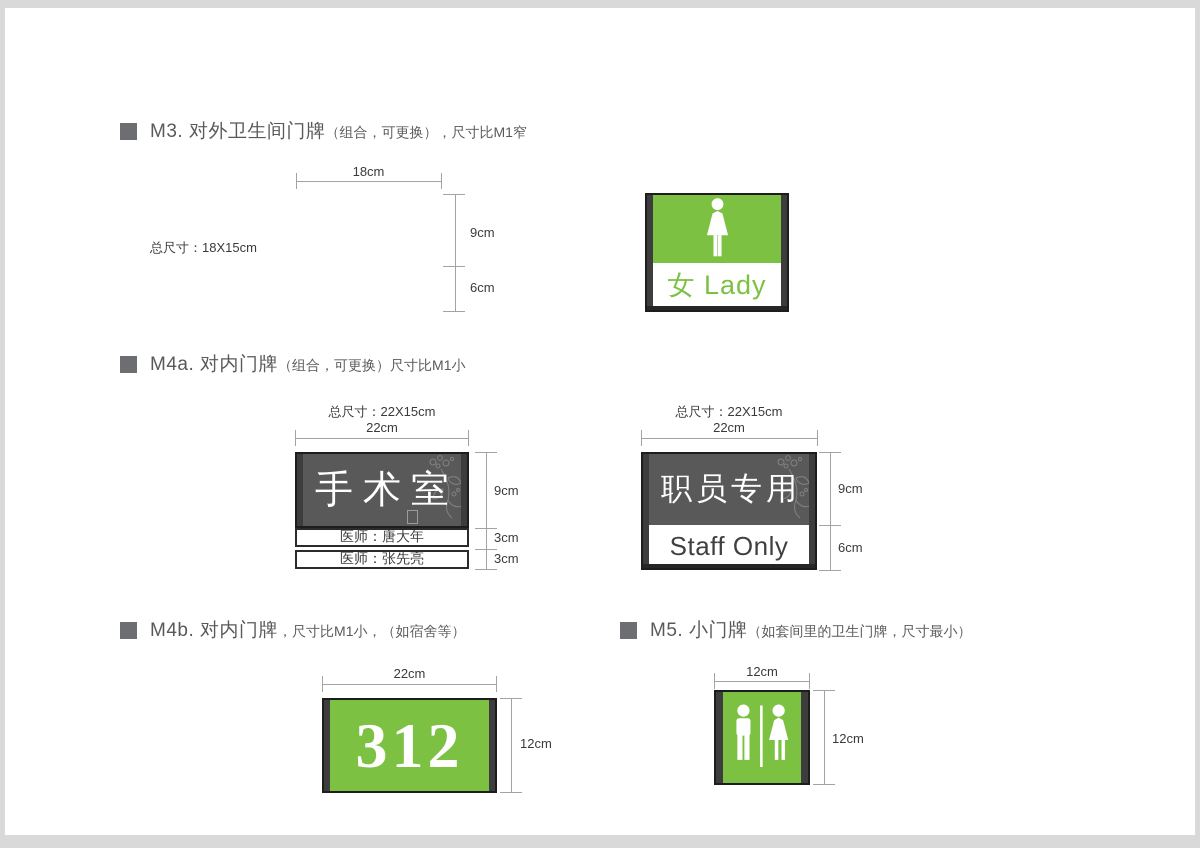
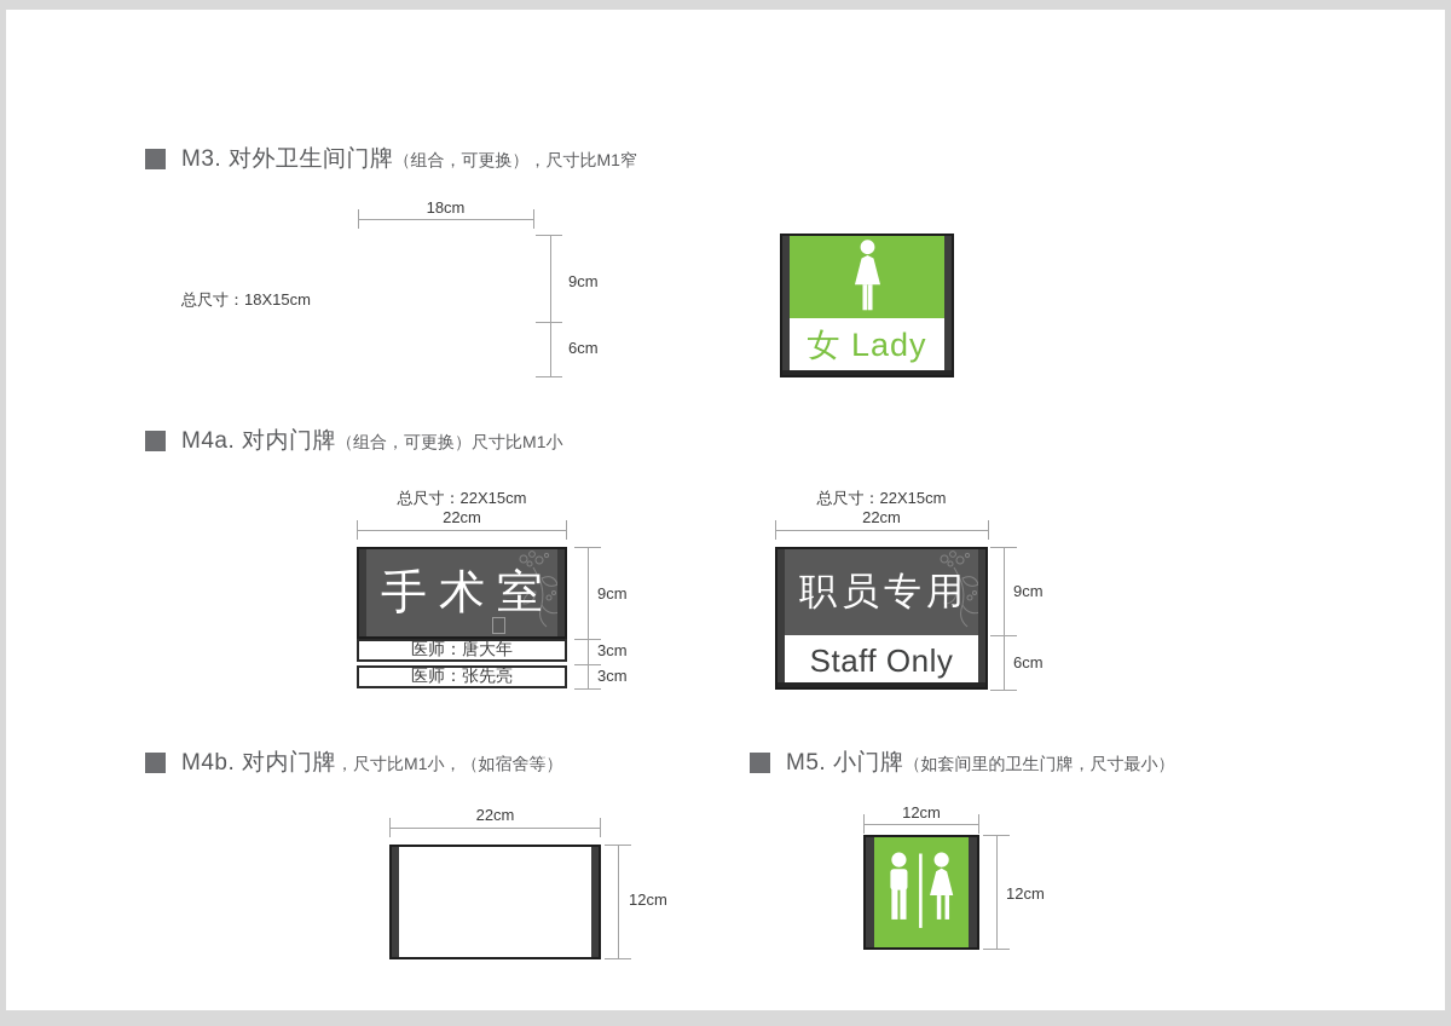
  M3. 对外卫生间门牌（组合，可更换），尺寸比M1窄
  总尺寸：18X15cm
  18cm
  9cm
  6cm
  女 Lady
  M4a. 对内门牌（组合，可更换）尺寸比M1小
  总尺寸：22X15cm
  22cm
  手术室
  医师：唐大年
  医师：张先亮
  9cm
  3cm
  3cm
  总尺寸：22X15cm
  22cm
  职员专用
  Staff Only
  9cm
  6cm
  M4b. 对内门牌，尺寸比M1小，（如宿舍等）
  22cm
- 312
  12cm
  M5. 小门牌（如套间里的卫生门牌，尺寸最小）
  12cm
  12cm
